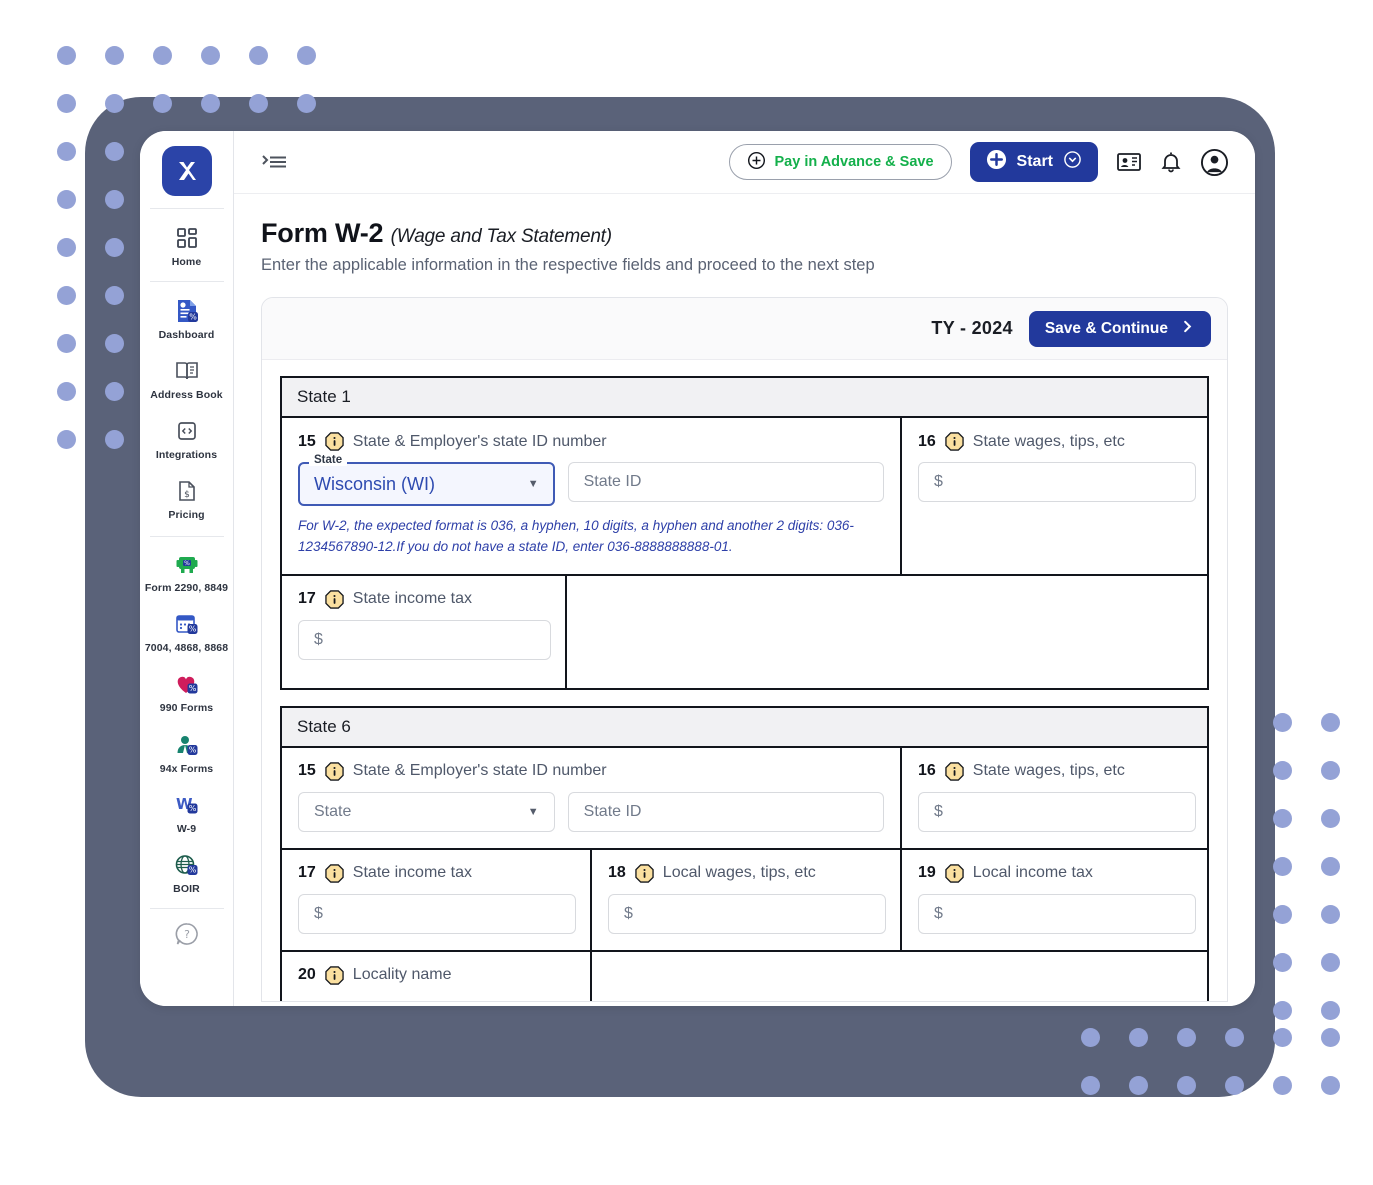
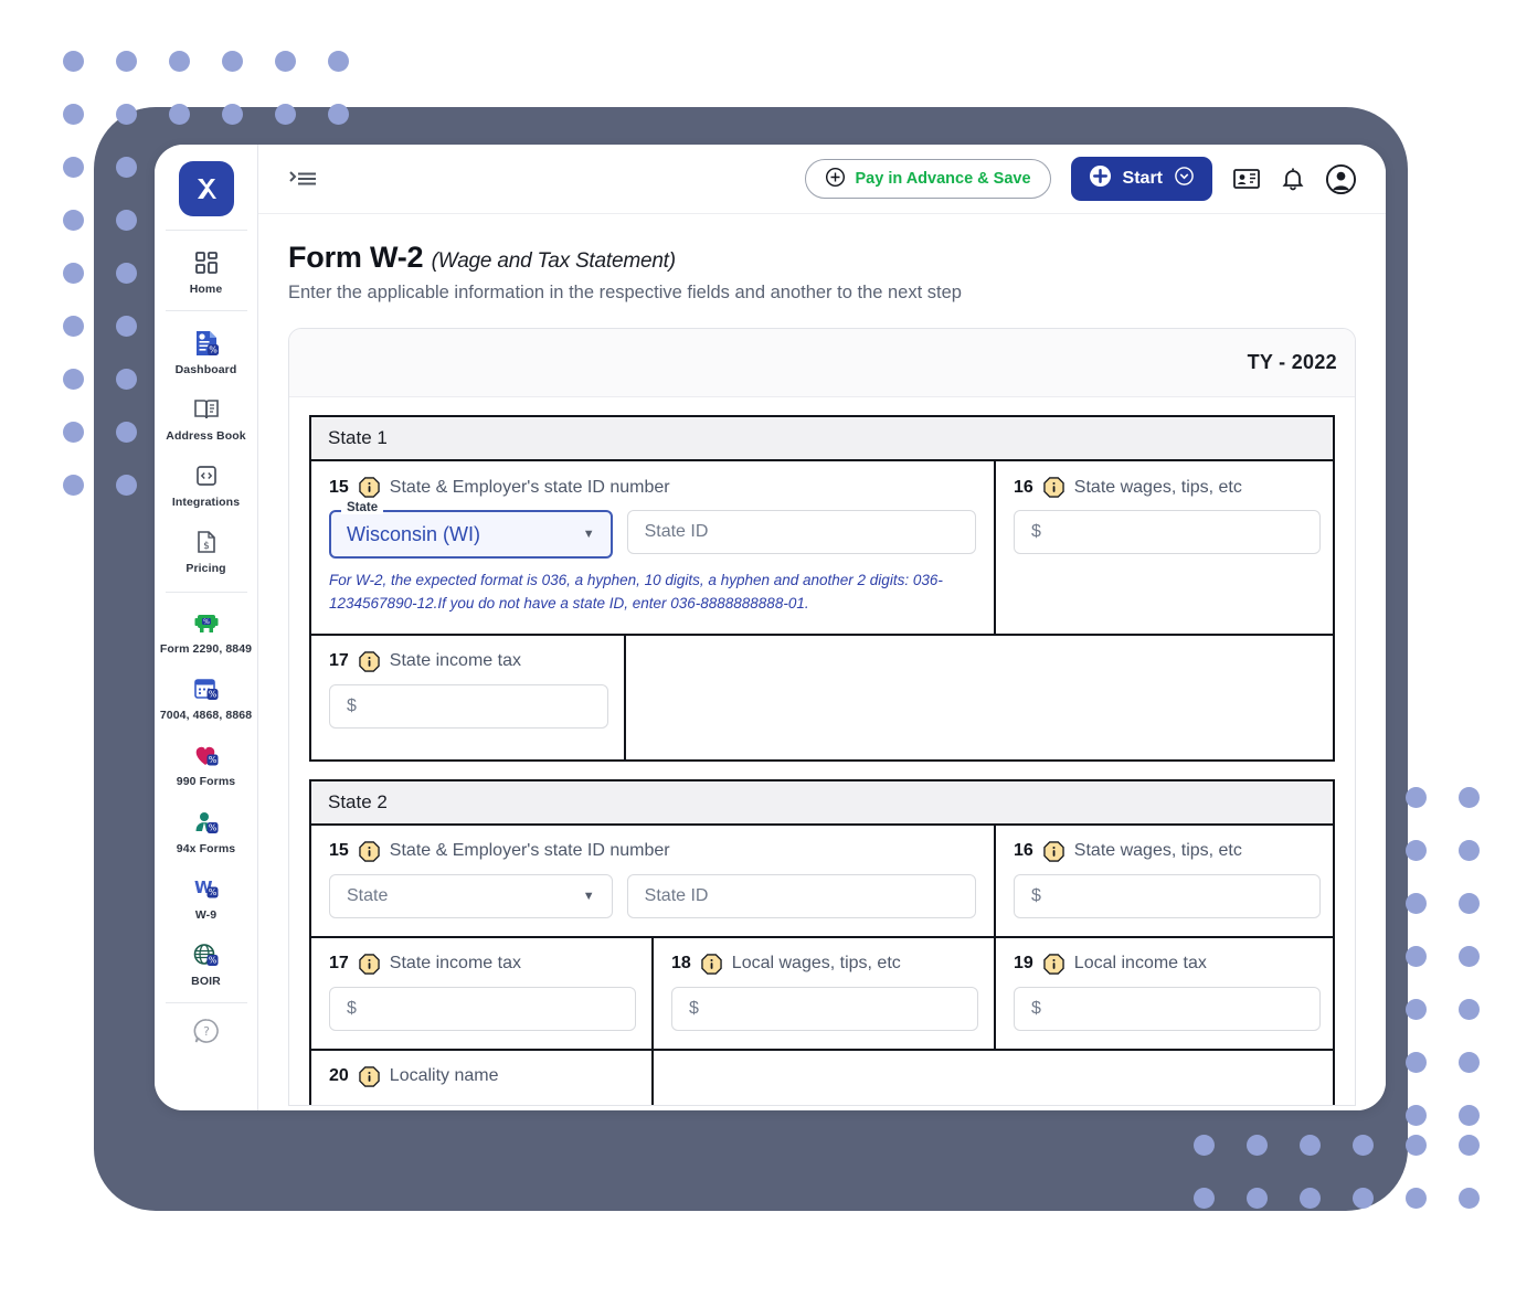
  Home
  %
  Dashboard
  Address Book
  Integrations
  $
  Pricing
  Form 2290, 8849
  %
  7004, 4868, 8868
  %
  990 Forms
  %
  94x Forms
  W
  %
  W-9
  %
  BOIR
  ?
  Pay in Advance & Save
  Start
  Form W-2 (Wage and Tax Statement)
- Enter the applicable information in the respective fields and proceed to the next step
+ Enter the applicable information in the respective fields and another to the next step
- TY - 2024
+ TY - 2022
- Save & Continue
  State 1
  15
  State & Employer's state ID number
  State
  Wisconsin (WI)
  ▼
  State ID
  For W-2, the expected format is 036, a hyphen, 10 digits, a hyphen and another 2 digits: 036-1234567890-12.If you do not have a state ID, enter 036-8888888888-01.
  16
  State wages, tips, etc
  $
  17
  State income tax
  $
- State 6
+ State 2
  15
  State & Employer's state ID number
  State
  ▼
  State ID
  16
  State wages, tips, etc
  $
  17
  State income tax
  $
  18
  Local wages, tips, etc
  $
  19
  Local income tax
  $
  20
  Locality name
